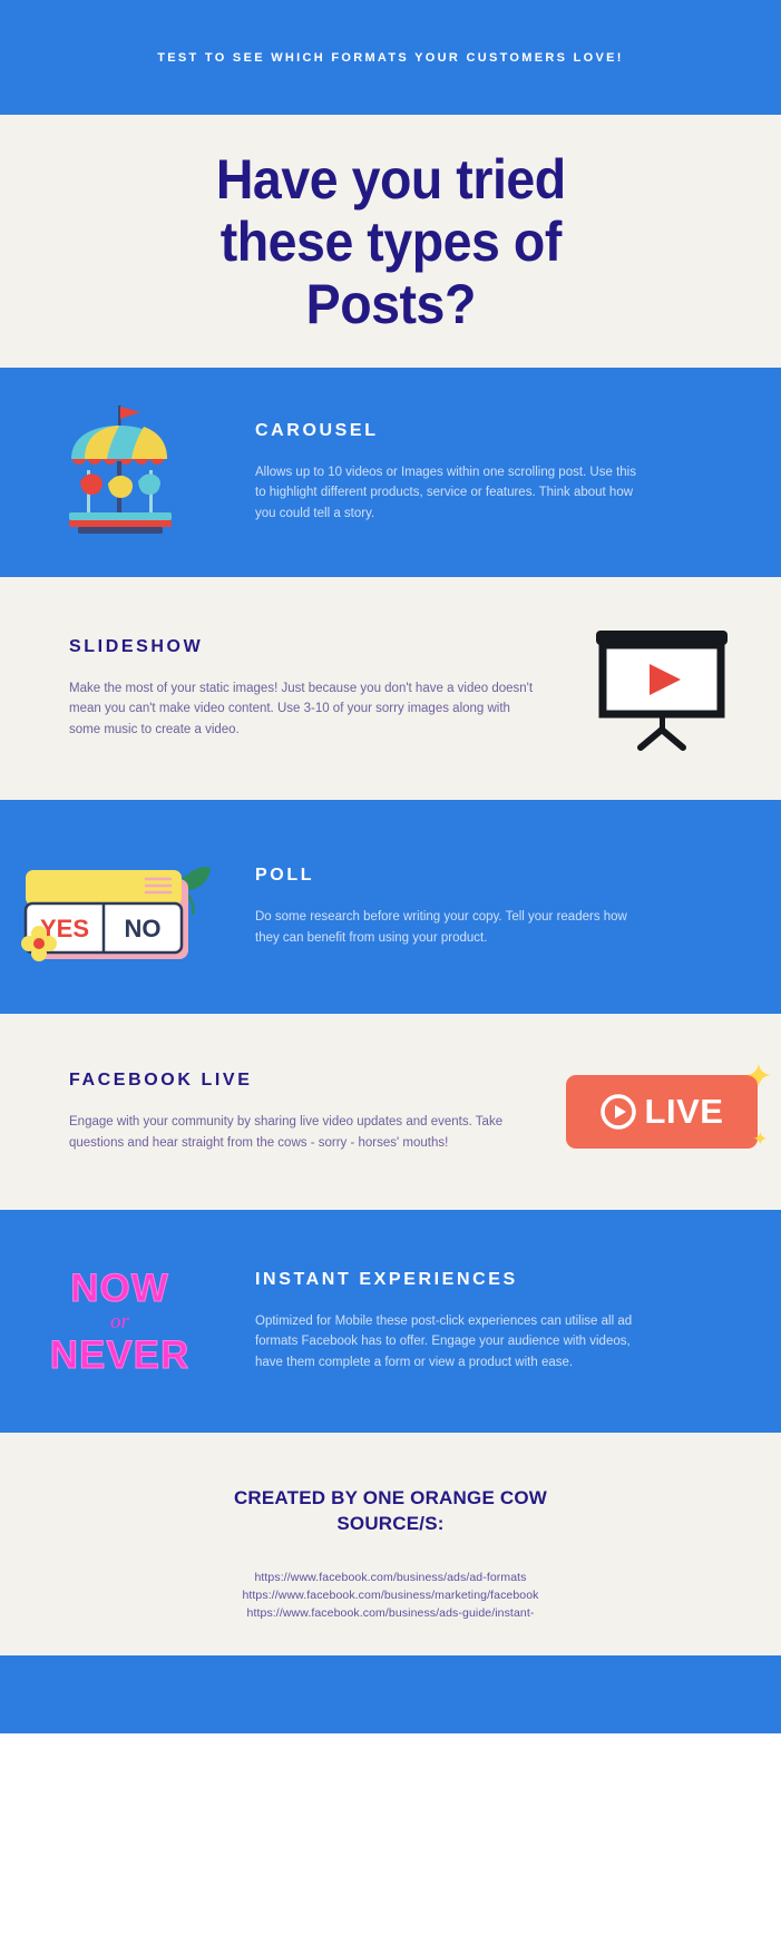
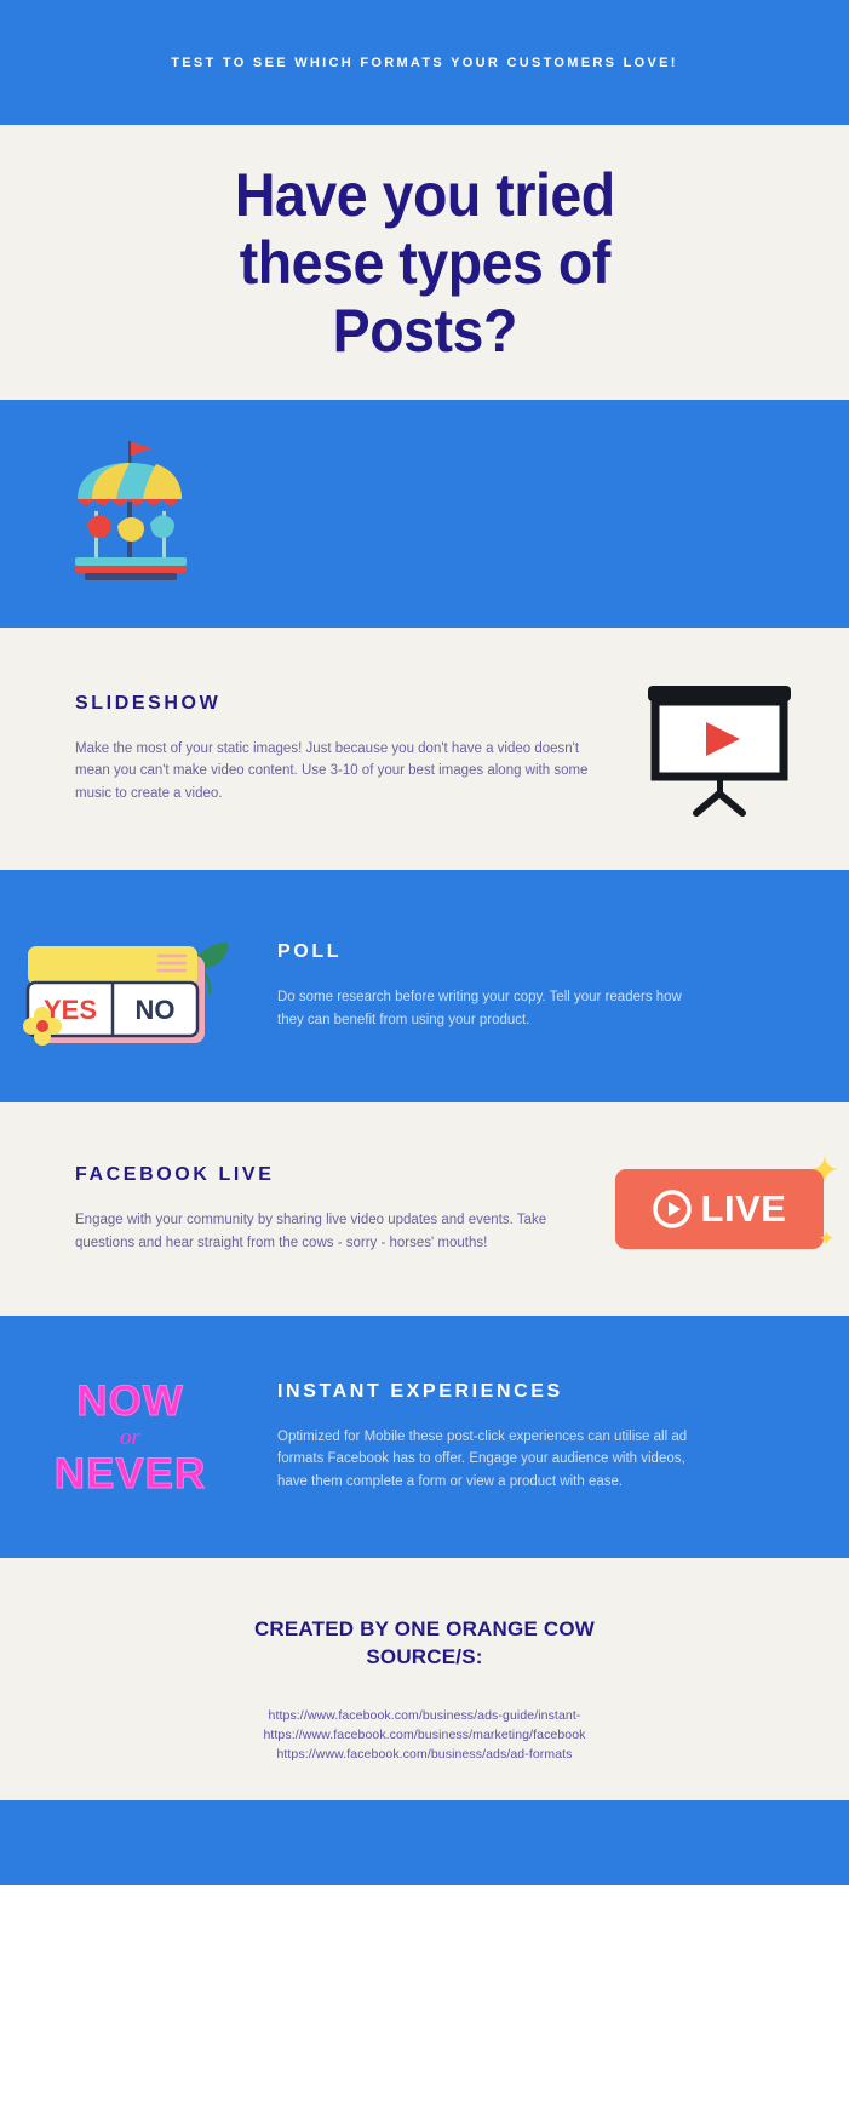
  TEST TO SEE WHICH FORMATS YOUR CUSTOMERS LOVE!
  Have you tried
  these types of
  Posts?
- CAROUSEL
- Allows up to 10 videos or Images within one scrolling post. Use this to highlight different products, service or features. Think about how you could tell a story.
  SLIDESHOW
- Make the most of your static images! Just because you don't have a video doesn't mean you can't make video content. Use 3-10 of your sorry images along with some music to create a video.
+ Make the most of your static images! Just because you don't have a video doesn't mean you can't make video content. Use 3-10 of your best images along with some music to create a video.
  YES
  NO
  POLL
  Do some research before writing your copy. Tell your readers how they can benefit from using your product.
  LIVE
  ✦
  ✦
  FACEBOOK LIVE
  Engage with your community by sharing live video updates and events. Take questions and hear straight from the cows - sorry - horses' mouths!
  NOW
  or
  NEVER
  INSTANT EXPERIENCES
  Optimized for Mobile these post-click experiences can utilise all ad formats Facebook has to offer. Engage your audience with videos, have them complete a form or view a product with ease.
  CREATED BY ONE ORANGE COW
  SOURCE/S:
- https://www.facebook.com/business/ads/ad-formats
+ https://www.facebook.com/business/ads-guide/instant-
  https://www.facebook.com/business/marketing/facebook
- https://www.facebook.com/business/ads-guide/instant-
+ https://www.facebook.com/business/ads/ad-formats
